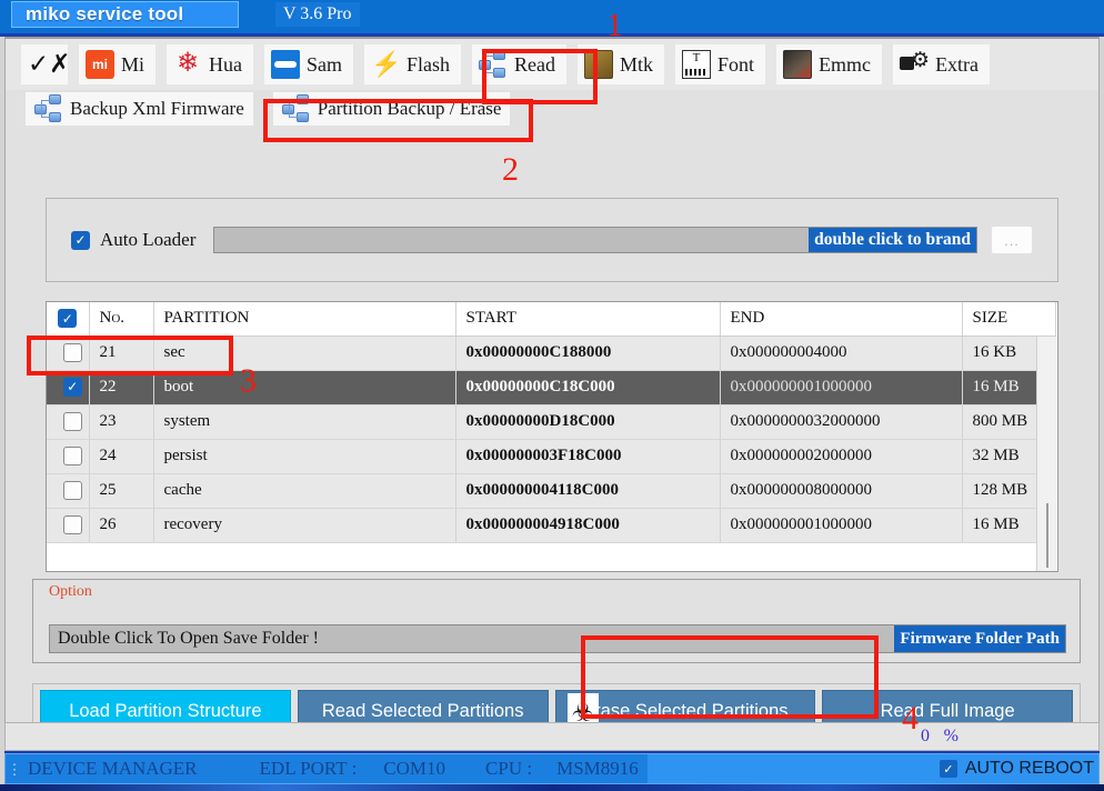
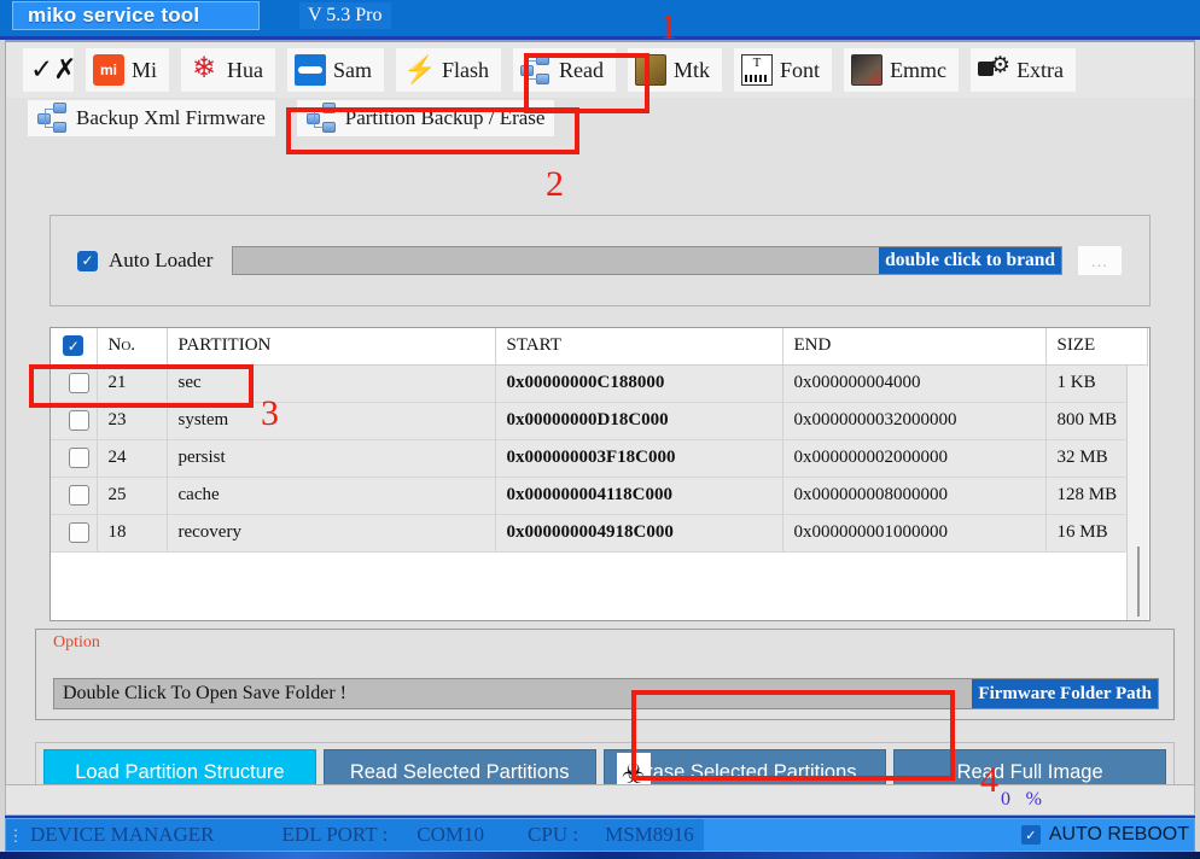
  miko service tool
- V 3.6 Pro
+ V 5.3 Pro
  ✓✗
  mi
  Mi
  ❄
  Hua
  Sam
  ⚡
  Flash
  Read
  Mtk
  T
  Font
  Emmc
  Extra
  Backup Xml Firmware
  Partition Backup / Erase
  ✓
  Auto Loader
  double click to brand
  ...
  ✓	No.	PARTITION	START	END	SIZE
- 	21	sec	0x00000000C188000	0x000000004000	16 KB
+ 	21	sec	0x00000000C188000	0x000000004000	1 KB
- ✓	22	boot	0x00000000C18C000	0x000000001000000	16 MB
  	23	system	0x00000000D18C000	0x0000000032000000	800 MB
  	24	persist	0x000000003F18C000	0x000000002000000	32 MB
  	25	cache	0x000000004118C000	0x000000008000000	128 MB
- 	26	recovery	0x000000004918C000	0x000000001000000	16 MB
+ 	18	recovery	0x000000004918C000	0x000000001000000	16 MB
  Option
  Double Click To Open Save Folder !
  Firmware Folder Path
  Load Partition Structure
  Read Selected Partitions
  ase Selected Partitions
  ☣
  Read Full Image
  0
  %
  ⋮
  DEVICE MANAGER
  EDL PORT :
  COM10
  CPU :
  MSM8916
  ✓
  AUTO REBOOT
  1
  2
  3
  4
